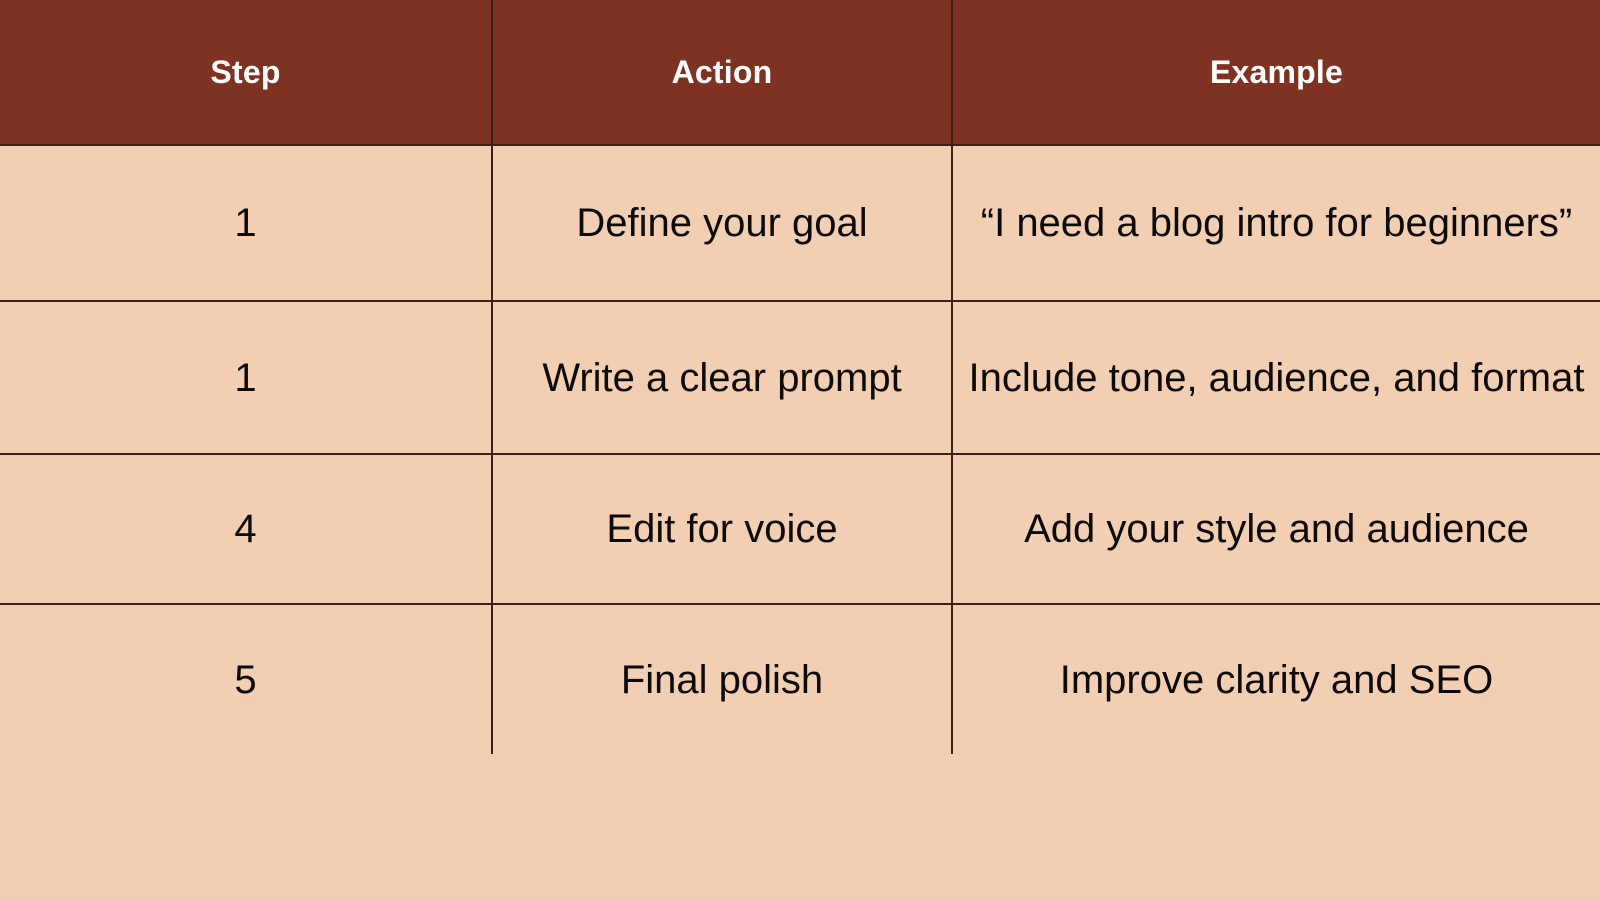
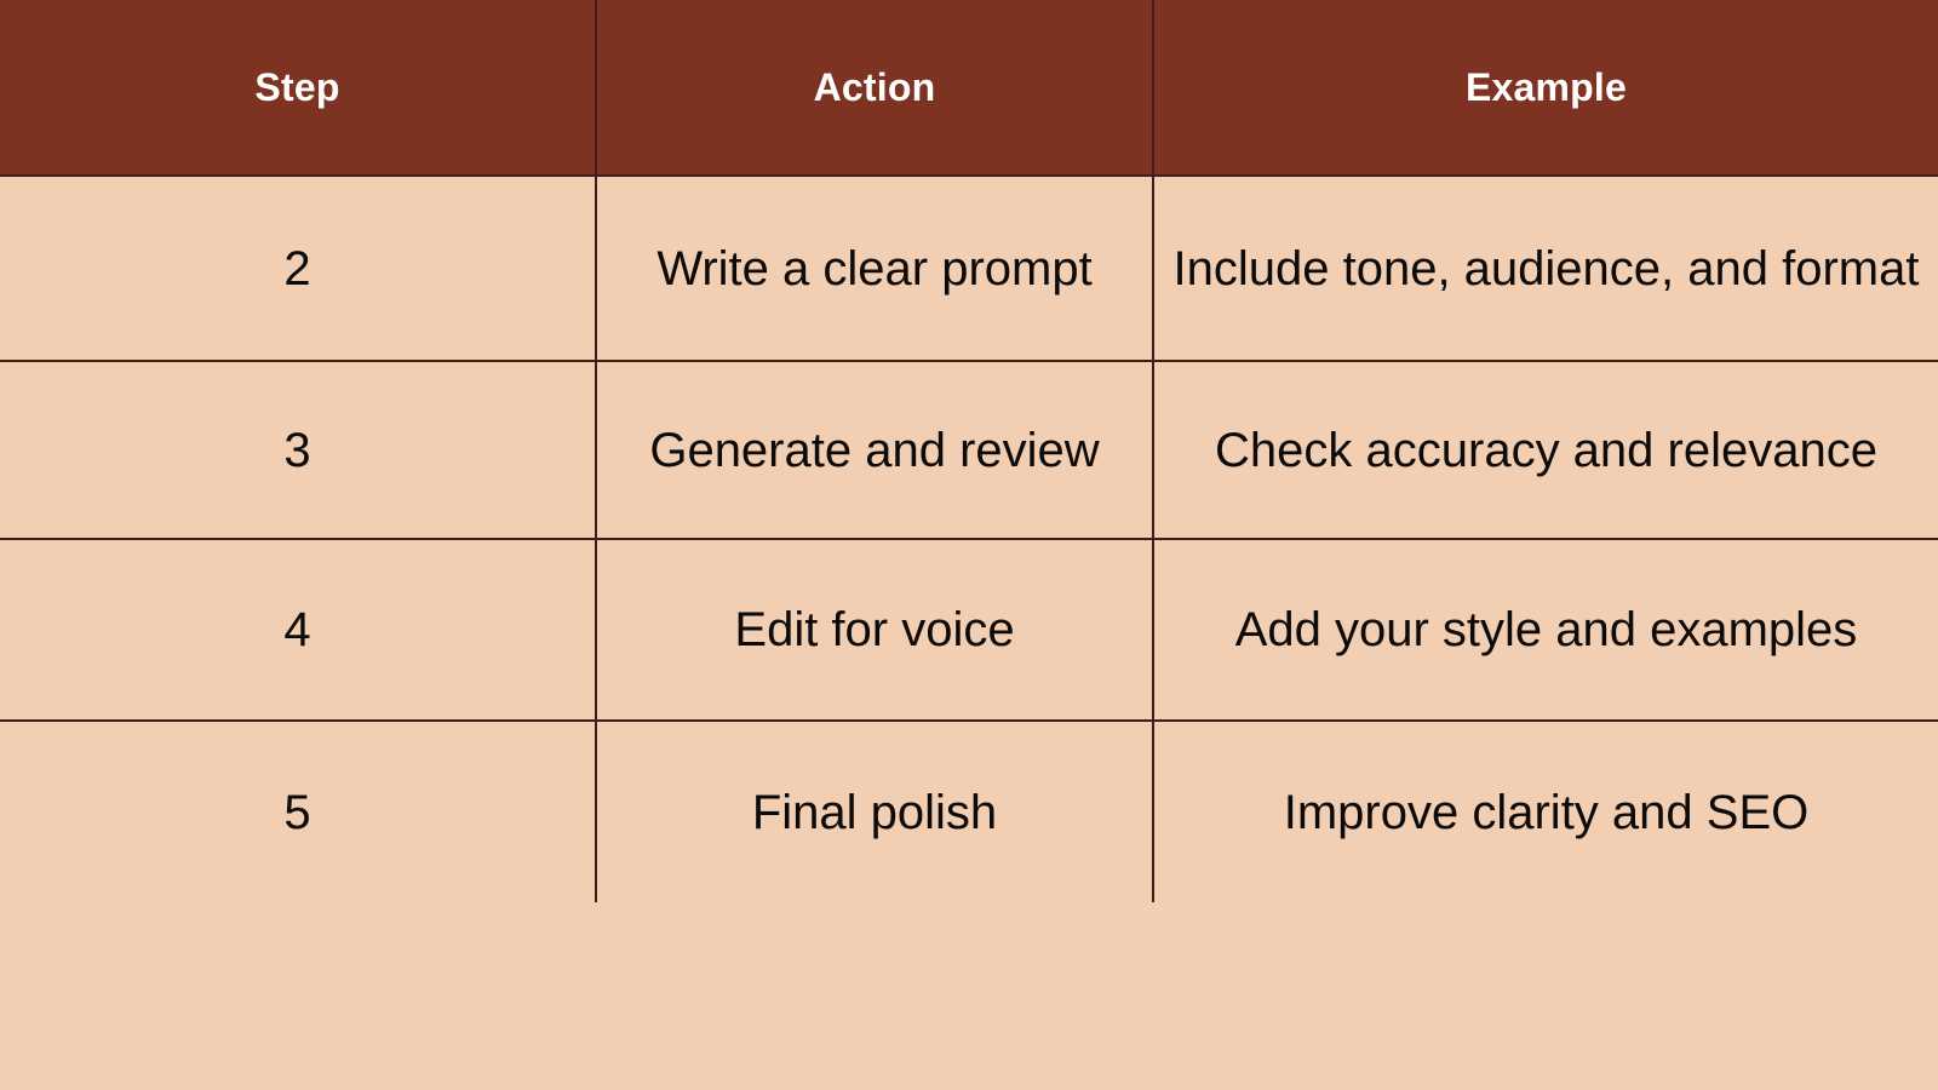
  Step	Action	Example
- 1	Define your goal	“I need a blog intro for beginners”
- 1	Write a clear prompt	Include tone, audience, and format
+ 2	Write a clear prompt	Include tone, audience, and format
+ 3	Generate and review	Check accuracy and relevance
- 4	Edit for voice	Add your style and audience
+ 4	Edit for voice	Add your style and examples
  5	Final polish	Improve clarity and SEO
